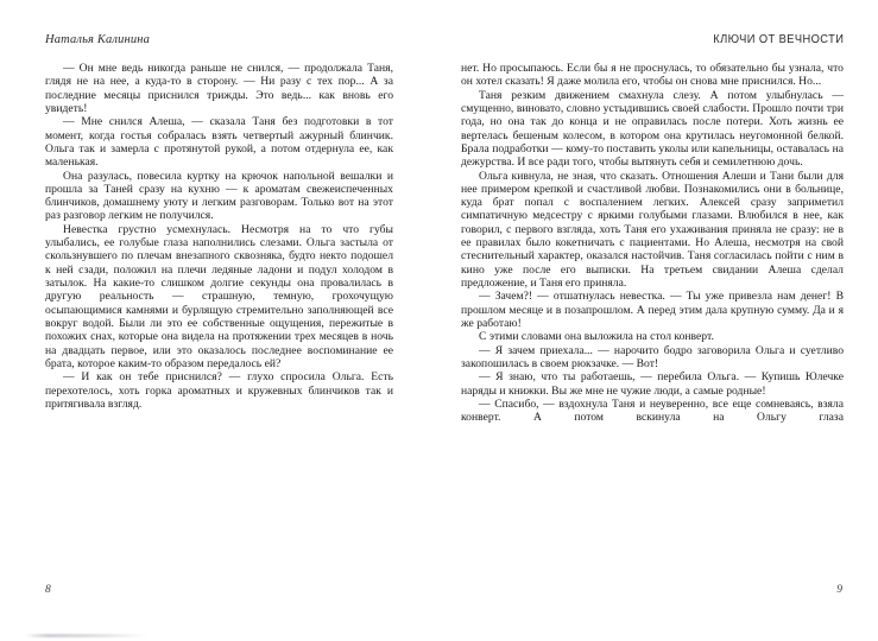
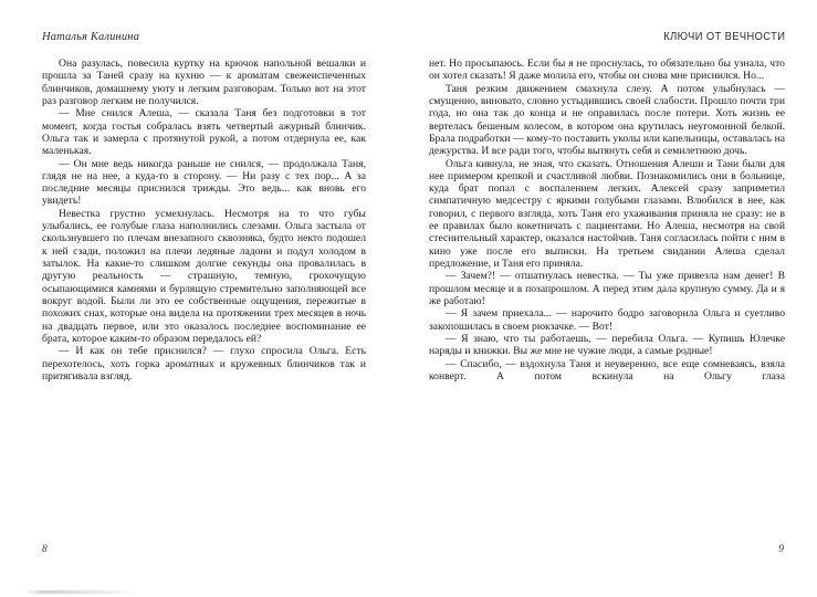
  Наталья Калинина
  КЛЮЧИ ОТ ВЕЧНОСТИ
- — Он мне ведь никогда раньше не снился, — продолжала Таня, глядя не на нее, а куда-то в сторону. — Ни разу с тех пор... А за последние месяцы приснился трижды. Это ведь... как вновь его увидеть!
+ Она разулась, повесила куртку на крючок напольной вешалки и прошла за Таней сразу на кухню — к ароматам свежеиспеченных блинчиков, домашнему уюту и легким разговорам. Только вот на этот раз разговор легким не получился.
  — Мне снился Алеша, — сказала Таня без подготовки в тот момент, когда гостья собралась взять четвертый ажурный блинчик. Ольга так и замерла с протянутой рукой, а потом отдернула ее, как маленькая.
- Она разулась, повесила куртку на крючок напольной вешалки и прошла за Таней сразу на кухню — к ароматам свежеиспеченных блинчиков, домашнему уюту и легким разговорам. Только вот на этот раз разговор легким не получился.
+ — Он мне ведь никогда раньше не снился, — продолжала Таня, глядя не на нее, а куда-то в сторону. — Ни разу с тех пор... А за последние месяцы приснился трижды. Это ведь... как вновь его увидеть!
  Невестка грустно усмехнулась. Несмотря на то что губы улыбались, ее голубые глаза наполнились слезами. Ольга застыла от скользнувшего по плечам внезапного сквозняка, будто некто подошел к ней сзади, положил на плечи ледяные ладони и подул холодом в затылок. На какие-то слишком долгие секунды она провалилась в другую реальность — страшную, темную, грохочущую осыпающимися камнями и бурлящую стремительно заполняющей все вокруг водой. Были ли это ее собственные ощущения, пережитые в похожих снах, которые она видела на протяжении трех месяцев в ночь на двадцать первое, или это оказалось последнее воспоминание ее брата, которое каким-то образом передалось ей?
  — И как он тебе приснился? — глухо спросила Ольга. Есть перехотелось, хоть горка ароматных и кружевных блинчиков так и притягивала взгляд.
  нет. Но просыпаюсь. Если бы я не проснулась, то обязательно бы узнала, что он хотел сказать! Я даже молила его, чтобы он снова мне приснился. Но...
  Таня резким движением смахнула слезу. А потом улыбнулась — смущенно, виновато, словно устыдившись своей слабости. Прошло почти три года, но она так до конца и не оправилась после потери. Хоть жизнь ее вертелась бешеным колесом, в котором она крутилась неугомонной белкой. Брала подработки — кому-то поставить уколы или капельницы, оставалась на дежурства. И все ради того, чтобы вытянуть себя и семилетнюю дочь.
  Ольга кивнула, не зная, что сказать. Отношения Алеши и Тани были для нее примером крепкой и счастливой любви. Познакомились они в больнице, куда брат попал с воспалением легких. Алексей сразу заприметил симпатичную медсестру с яркими голубыми глазами. Влюбился в нее, как говорил, с первого взгляда, хоть Таня его ухаживания приняла не сразу: не в ее правилах было кокетничать с пациентами. Но Алеша, несмотря на свой стеснительный характер, оказался настойчив. Таня согласилась пойти с ним в кино уже после его выписки. На третьем свидании Алеша сделал предложение, и Таня его приняла.
  — Зачем?! — отшатнулась невестка. — Ты уже привезла нам денег! В прошлом месяце и в позапрошлом. А перед этим дала крупную сумму. Да и я же работаю!
- С этими словами она выложила на стол конверт.
  — Я зачем приехала... — нарочито бодро заговорила Ольга и суетливо закопошилась в своем рюкзачке. — Вот!
  — Я знаю, что ты работаешь, — перебила Ольга. — Купишь Юлечке наряды и книжки. Вы же мне не чужие люди, а самые родные!
  — Спасибо, — вздохнула Таня и неуверенно, все еще сомневаясь, взяла конверт. А потом вскинула на Ольгу глаза
  8
  9
